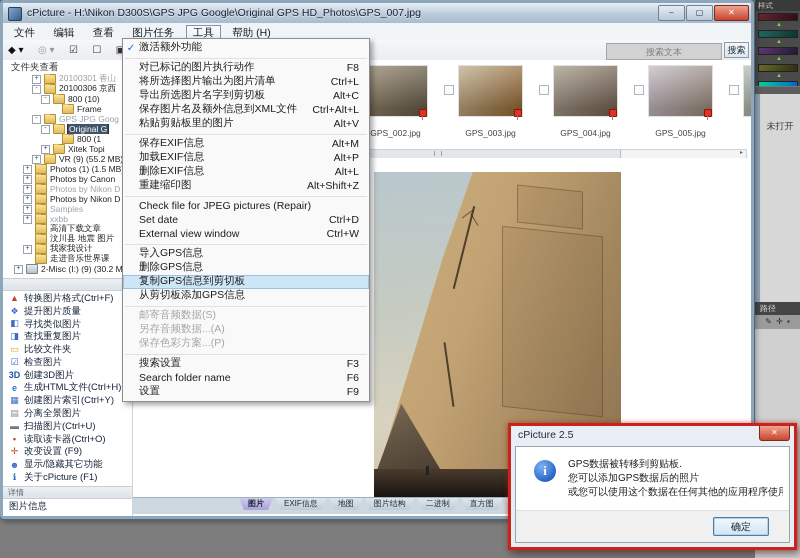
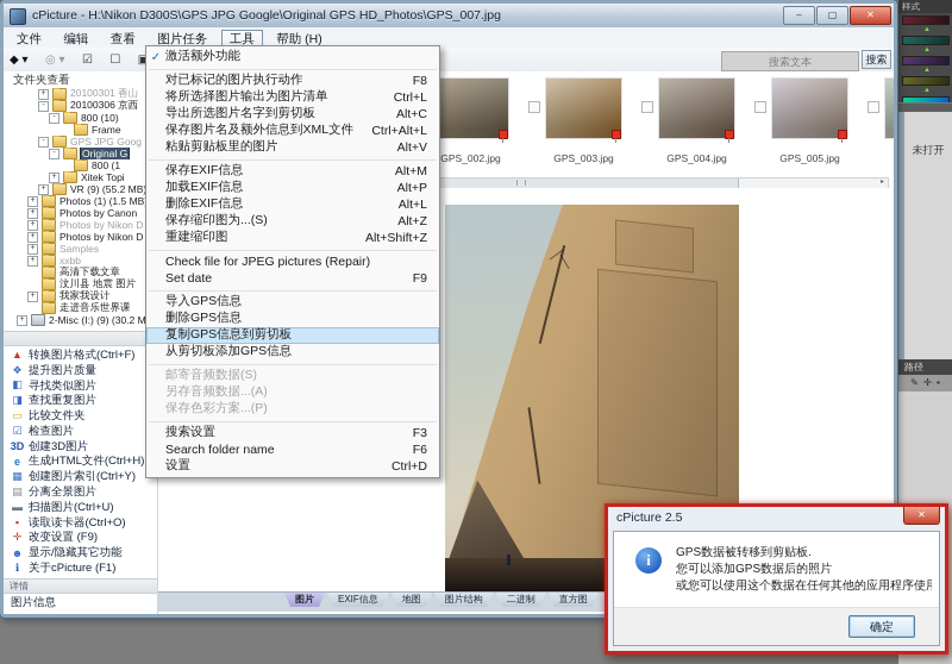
  样式
  未打开
  路径
  ✎ ✛ ▪
  cPicture - H:\Nikon D300S\GPS JPG Google\Original GPS HD_Photos\GPS_007.jpg
  –
  ▢
  ✕
  文件 编辑 查看 图片任务 工具 帮助 (H)
  ◆ ▾ ◎ ▾ ☑ ☐ ▣
  搜索文本
  搜索
  文件夹查看
  20100301 香山
  20100306 京西
  800 (10)
  Frame
  GPS JPG Goog
  Original G
  800 (1
  Xitek Topi
  VR (9) (55.2 MB
  Photos (1) (1.5 MB
  Photos by Canon
  Photos by Nikon D
  Photos by Nikon D
  Samples
  xxbb
  高清下载文章
  汶川县 地震 图片
  我家我设计
  走进音乐世界课
  2-Misc (I:) (9) (30.2 M
  ▲
  转换图片格式(Ctrl+F)
  ❖
  提升图片质量
  ◧
  寻找类似图片
  ◨
  查找重复图片
  ▭
  比较文件夹
  ☑
  检查图片
  3D
  创建3D图片
  e
  生成HTML文件(Ctrl+H)
  ▦
  创建图片索引(Ctrl+Y)
  ▤
  分离全景图片
  ▬
  扫描图片(Ctrl+U)
  ▪
  读取读卡器(Ctrl+O)
  ✛
  改变设置 (F9)
  ☻
  显示/隐藏其它功能
  ℹ
  关于cPicture (F1)
  详情
  图片信息
  GPS_002.jpg
  GPS_003.jpg
  GPS_004.jpg
  GPS_005.jpg
  图片
  EXIF信息
  地图
  图片结构
  二进制
  直方图
  ✓
  激活额外功能
  对已标记的图片执行动作
  F8
  将所选择图片输出为图片清单
  Ctrl+L
  导出所选图片名字到剪切板
  Alt+C
  保存图片名及额外信息到XML文件
  Ctrl+Alt+L
  粘贴剪贴板里的图片
  Alt+V
  保存EXIF信息
  Alt+M
  加载EXIF信息
  Alt+P
  删除EXIF信息
  Alt+L
+ 保存缩印图为...(S)
+ Alt+Z
  重建缩印图
  Alt+Shift+Z
  Check file for JPEG pictures (Repair)
  Set date
- Ctrl+D
+ F9
- External view window
- Ctrl+W
  导入GPS信息
  删除GPS信息
  复制GPS信息到剪切板
  从剪切板添加GPS信息
  邮寄音频数据(S)
  另存音频数据...(A)
  保存色彩方案...(P)
  搜索设置
  F3
  Search folder name
  F6
  设置
- F9
+ Ctrl+D
  cPicture 2.5
  ✕
  i
  GPS数据被转移到剪贴板.
  您可以添加GPS数据后的照片
  或您可以使用这个数据在任何其他的应用程序使
  确定
